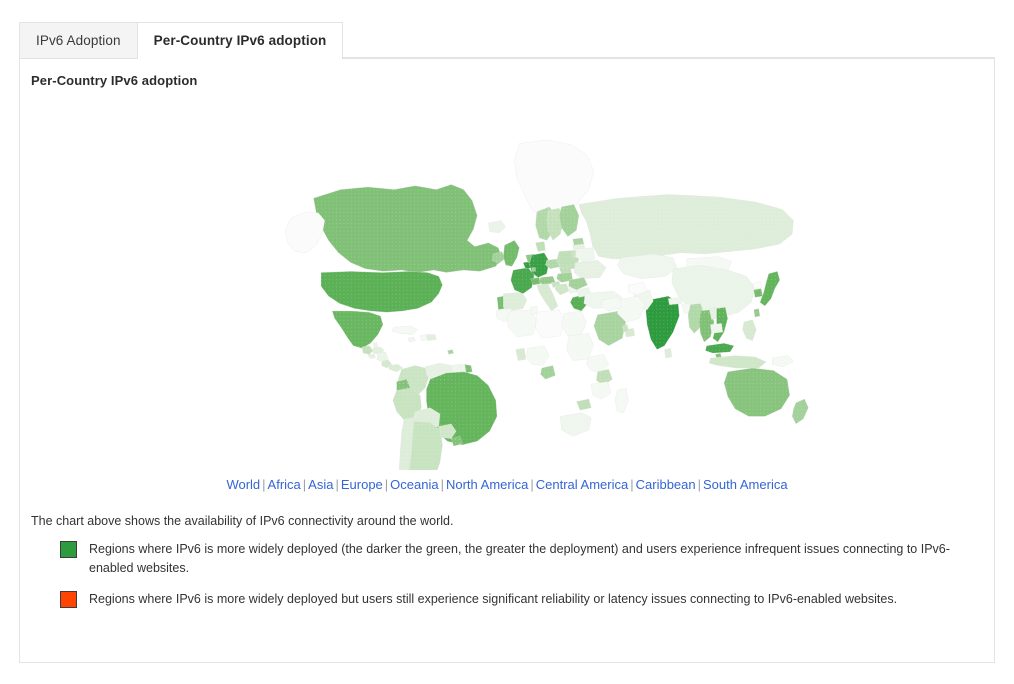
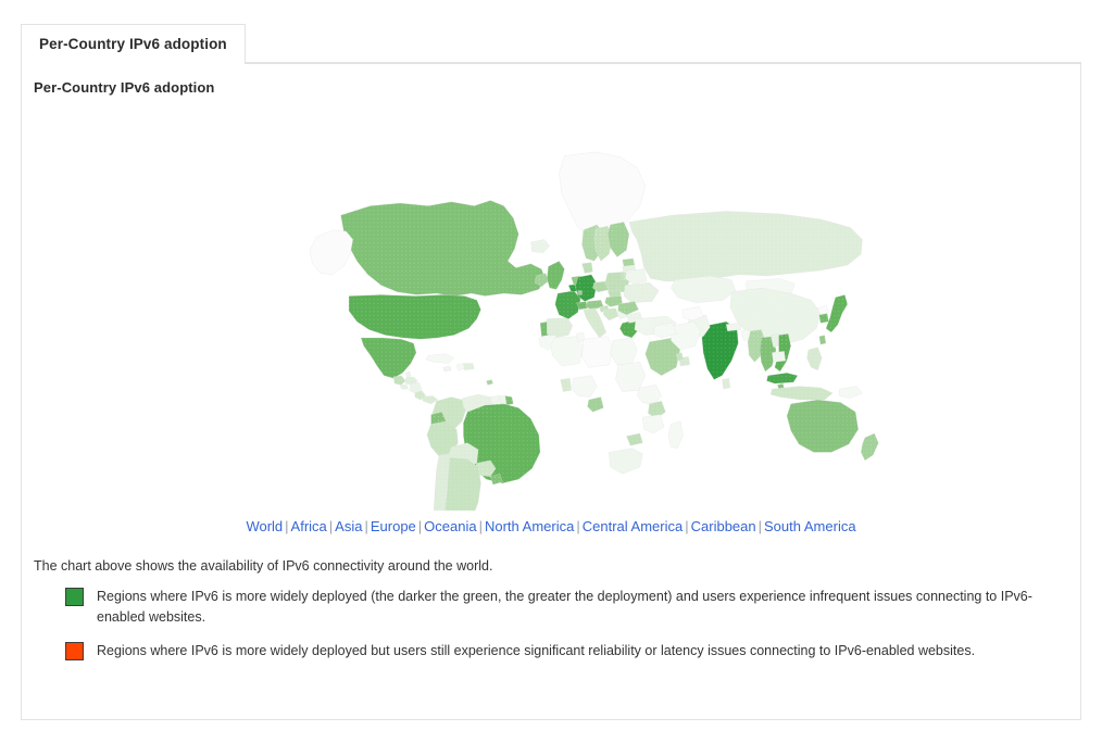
- IPv6 Adoption
  Per-Country IPv6 adoption
  Per-Country IPv6 adoption
  World | Africa | Asia | Europe | Oceania | North America | Central America | Caribbean | South America
  The chart above shows the availability of IPv6 connectivity around the world.
  Regions where IPv6 is more widely deployed (the darker the green, the greater the deployment) and users experience infrequent issues connecting to IPv6-enabled websites.
  Regions where IPv6 is more widely deployed but users still experience significant reliability or latency issues connecting to IPv6-enabled websites.
